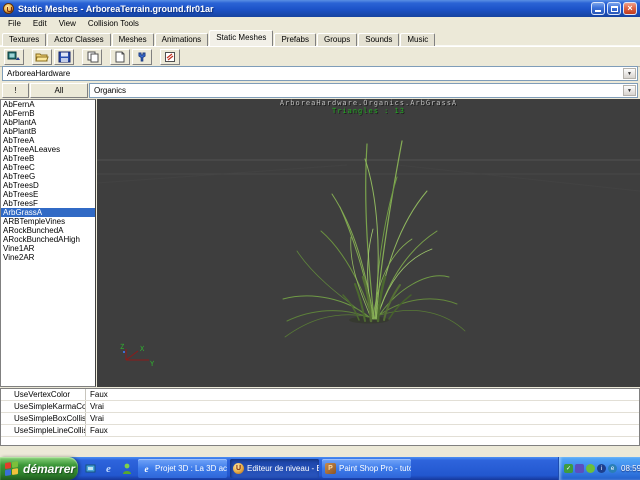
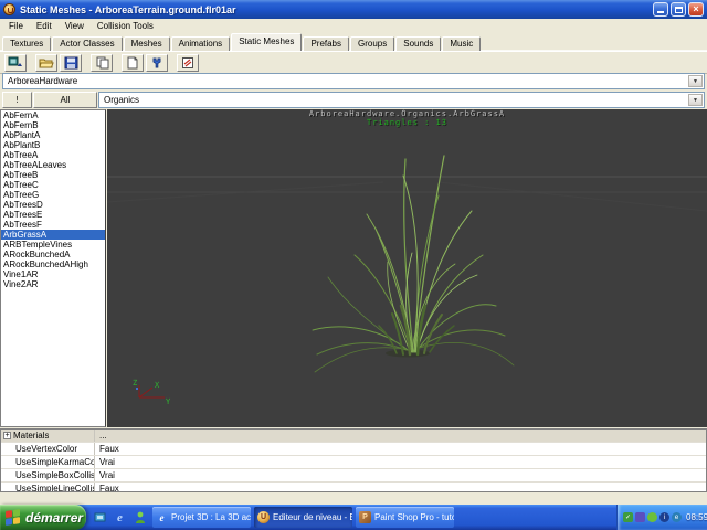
  Static Meshes - ArboreaTerrain.ground.flr01ar
  ×
  File
  Edit
  View
  Collision Tools
  Textures Actor Classes Meshes Animations Static Meshes Prefabs Groups Sounds Music
  ArboreaHardware
  !
  All
  Organics
  AbFernA
  AbFernB
  AbPlantA
  AbPlantB
  AbTreeA
  AbTreeALeaves
  AbTreeB
  AbTreeC
  AbTreeG
  AbTreesD
  AbTreesE
  AbTreesF
  ArbGrassA
  ARBTempleVines
  ARockBunchedA
  ARockBunchedAHigh
  Vine1AR
  Vine2AR
  Z
  X
  Y
  ArboreaHardware.Organics.ArbGrassA
  Triangles : 13
+ Materials
+ ...
  UseVertexColor
  Faux
  UseSimpleKarmaCo
  Vrai
  UseSimpleBoxCollis
  Vrai
  UseSimpleLineColli
  Faux
  démarrer
  e
  e
  Projet 3D : La 3D ac
  Editeur de niveau -
  Paint Shop Pro - tut
  08:59
